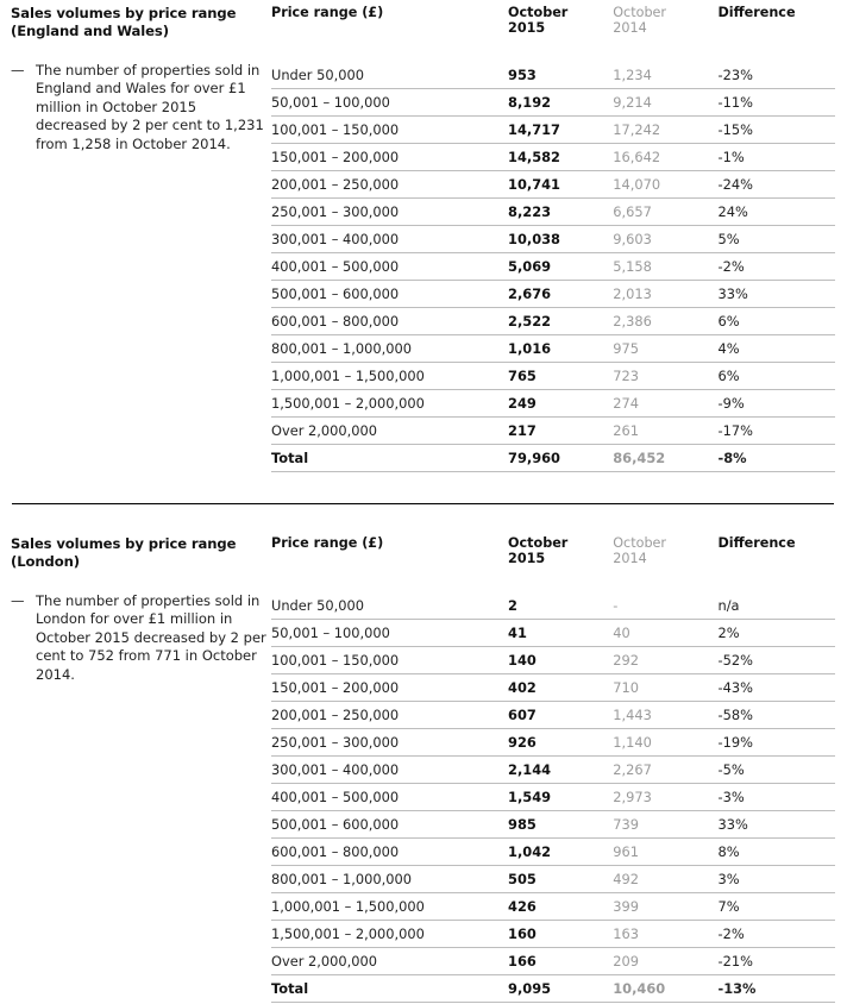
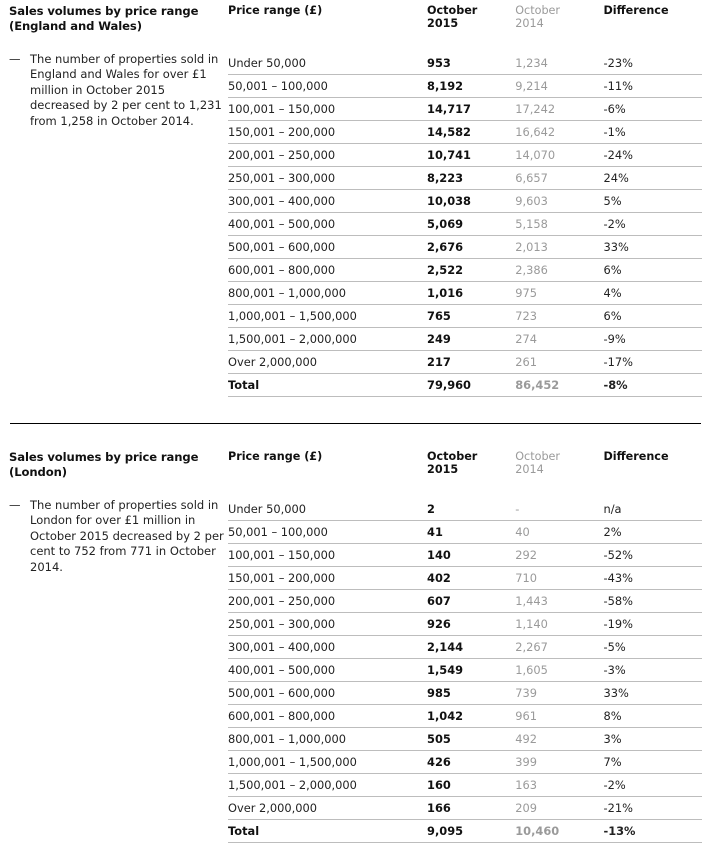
  Sales volumes by price range (England and Wales)
  —
  The number of properties sold in England and Wales for over £1 million in October 2015 decreased by 2 per cent to 1,231 from 1,258 in October 2014.
  Price range (£)	October 2015	October 2014	Difference
  Under 50,000	953	1,234	-23%
  50,001 – 100,000	8,192	9,214	-11%
- 100,001 – 150,000	14,717	17,242	-15%
+ 100,001 – 150,000	14,717	17,242	-6%
  150,001 – 200,000	14,582	16,642	-1%
  200,001 – 250,000	10,741	14,070	-24%
  250,001 – 300,000	8,223	6,657	24%
  300,001 – 400,000	10,038	9,603	5%
  400,001 – 500,000	5,069	5,158	-2%
  500,001 – 600,000	2,676	2,013	33%
  600,001 – 800,000	2,522	2,386	6%
  800,001 – 1,000,000	1,016	975	4%
  1,000,001 – 1,500,000	765	723	6%
  1,500,001 – 2,000,000	249	274	-9%
  Over 2,000,000	217	261	-17%
  Total	79,960	86,452	-8%
  Sales volumes by price range (London)
  —
  The number of properties sold in London for over £1 million in October 2015 decreased by 2 per cent to 752 from 771 in October 2014.
  Price range (£)	October 2015	October 2014	Difference
  Under 50,000	2	-	n/a
  50,001 – 100,000	41	40	2%
  100,001 – 150,000	140	292	-52%
  150,001 – 200,000	402	710	-43%
  200,001 – 250,000	607	1,443	-58%
  250,001 – 300,000	926	1,140	-19%
  300,001 – 400,000	2,144	2,267	-5%
- 400,001 – 500,000	1,549	2,973	-3%
+ 400,001 – 500,000	1,549	1,605	-3%
  500,001 – 600,000	985	739	33%
  600,001 – 800,000	1,042	961	8%
  800,001 – 1,000,000	505	492	3%
  1,000,001 – 1,500,000	426	399	7%
  1,500,001 – 2,000,000	160	163	-2%
  Over 2,000,000	166	209	-21%
  Total	9,095	10,460	-13%
